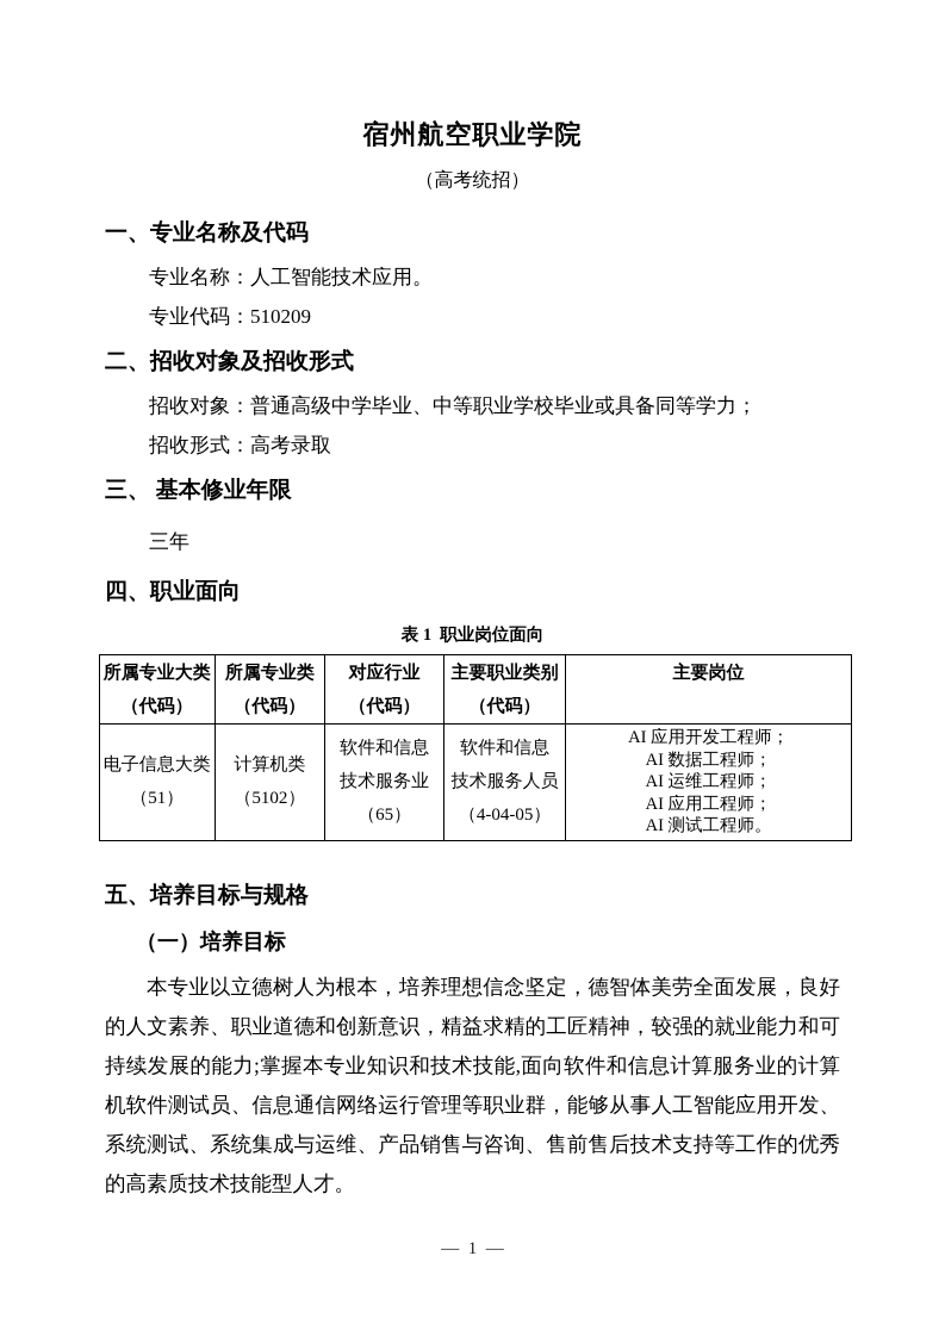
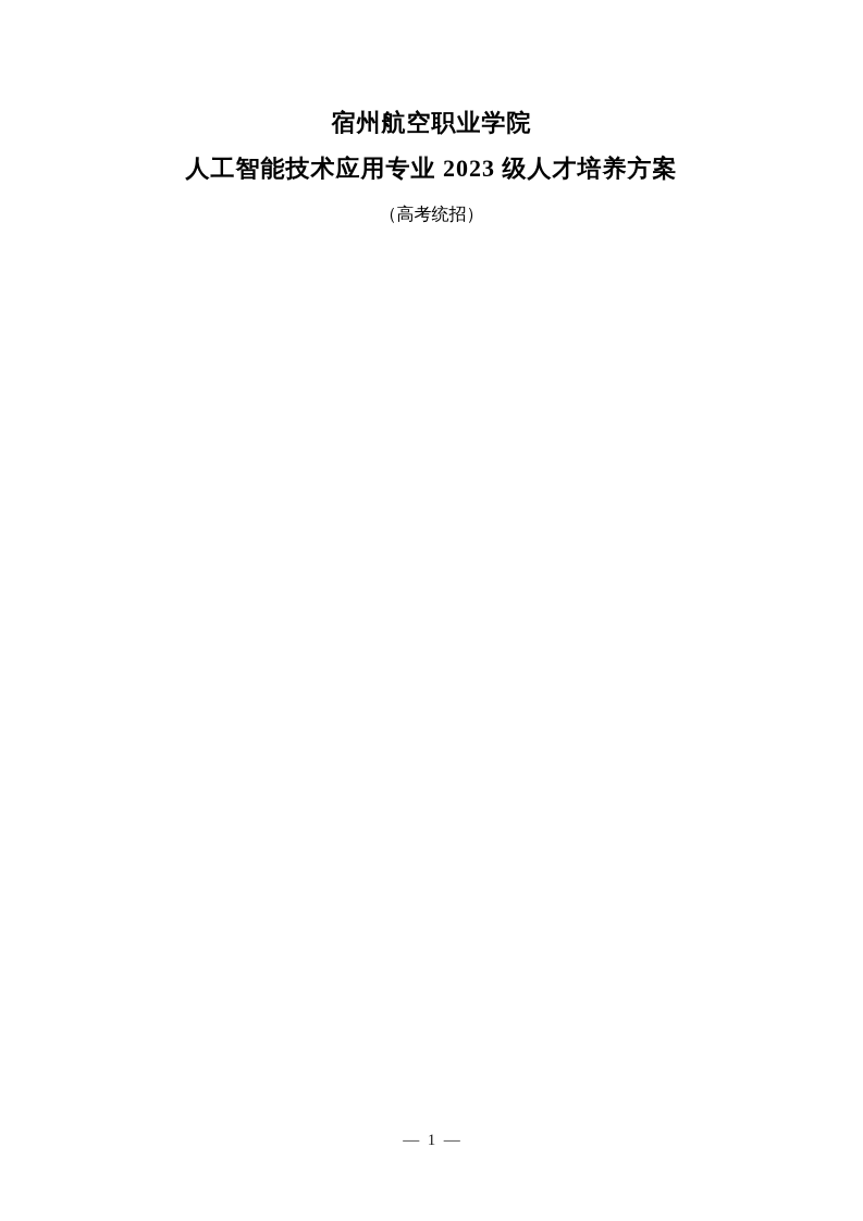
  宿州航空职业学院
+ 人工智能技术应用专业 2023 级人才培养方案
  （高考统招）
- 一、专业名称及代码
- 专业名称：人工智能技术应用。
- 专业代码：510209
- 二、招收对象及招收形式
- 招收对象：普通高级中学毕业、中等职业学校毕业或具备同等学力；
- 招收形式：高考录取
- 三、 基本修业年限
- 三年
- 四、职业面向
- 表 1 职业岗位面向
- 所属专业大类 （代码）	所属专业类 （代码）	对应行业 （代码）	主要职业类别 （代码）	主要岗位
- 电子信息大类 （51）	计算机类 （5102）	软件和信息 技术服务业 （65）	软件和信息 技术服务人员 （4-04-05）	AI 应用开发工程师； AI 数据工程师； AI 运维工程师； AI 应用工程师； AI 测试工程师。
- 五、培养目标与规格
- （一）培养目标
- 本专业以立德树人为根本，培养理想信念坚定，德智体美劳全面发展，良好的人文素养、职业道德和创新意识，精益求精的工匠精神，较强的就业能力和可持续发展的能力;掌握本专业知识和技术技能,面向软件和信息计算服务业的计算机软件测试员、信息通信网络运行管理等职业群，能够从事人工智能应用开发、系统测试、系统集成与运维、产品销售与咨询、售前售后技术支持等工作的优秀的高素质技术技能型人才。
  — 1 —
